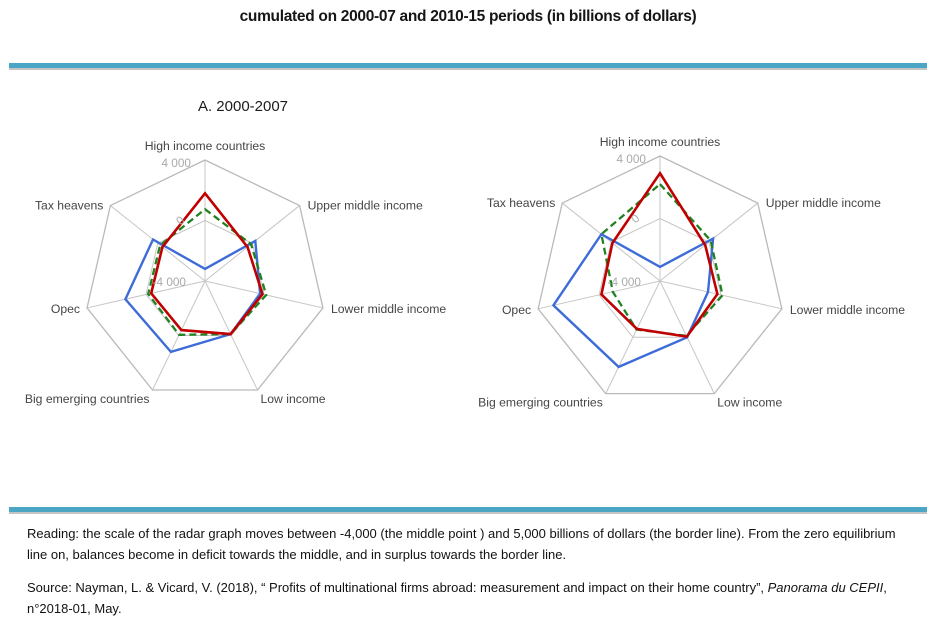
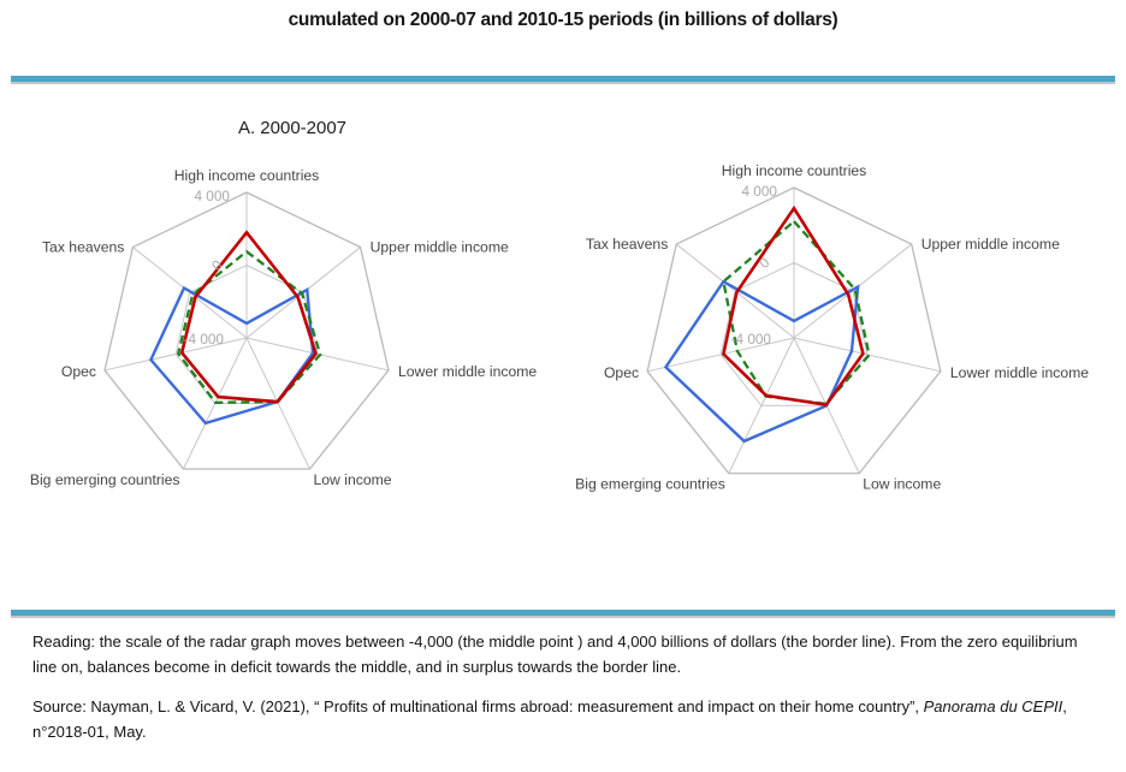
  cumulated on 2000-07 and 2010-15 periods (in billions of dollars)
  A. 2000-2007
  High income countries
  Upper middle income
  Lower middle income
  Low income
  Big emerging countries
  Opec
  Tax heavens
  4 000
  -4 000
  High income countries
  Upper middle income
  Lower middle income
  Low income
  Big emerging countries
  Opec
  Tax heavens
  4 000
  -4 000
- Reading: the scale of the radar graph moves between -4,000 (the middle point ) and 5,000 billions of dollars (the border line). From the zero equilibrium line on, balances become in deficit towards the middle, and in surplus towards the border line.
+ Reading: the scale of the radar graph moves between -4,000 (the middle point ) and 4,000 billions of dollars (the border line). From the zero equilibrium line on, balances become in deficit towards the middle, and in surplus towards the border line.
- Source: Nayman, L. & Vicard, V. (2018), “ Profits of multinational firms abroad: measurement and impact on their home country”, Panorama du CEPII, n°2018-01, May.
+ Source: Nayman, L. & Vicard, V. (2021), “ Profits of multinational firms abroad: measurement and impact on their home country”, Panorama du CEPII, n°2018-01, May.
